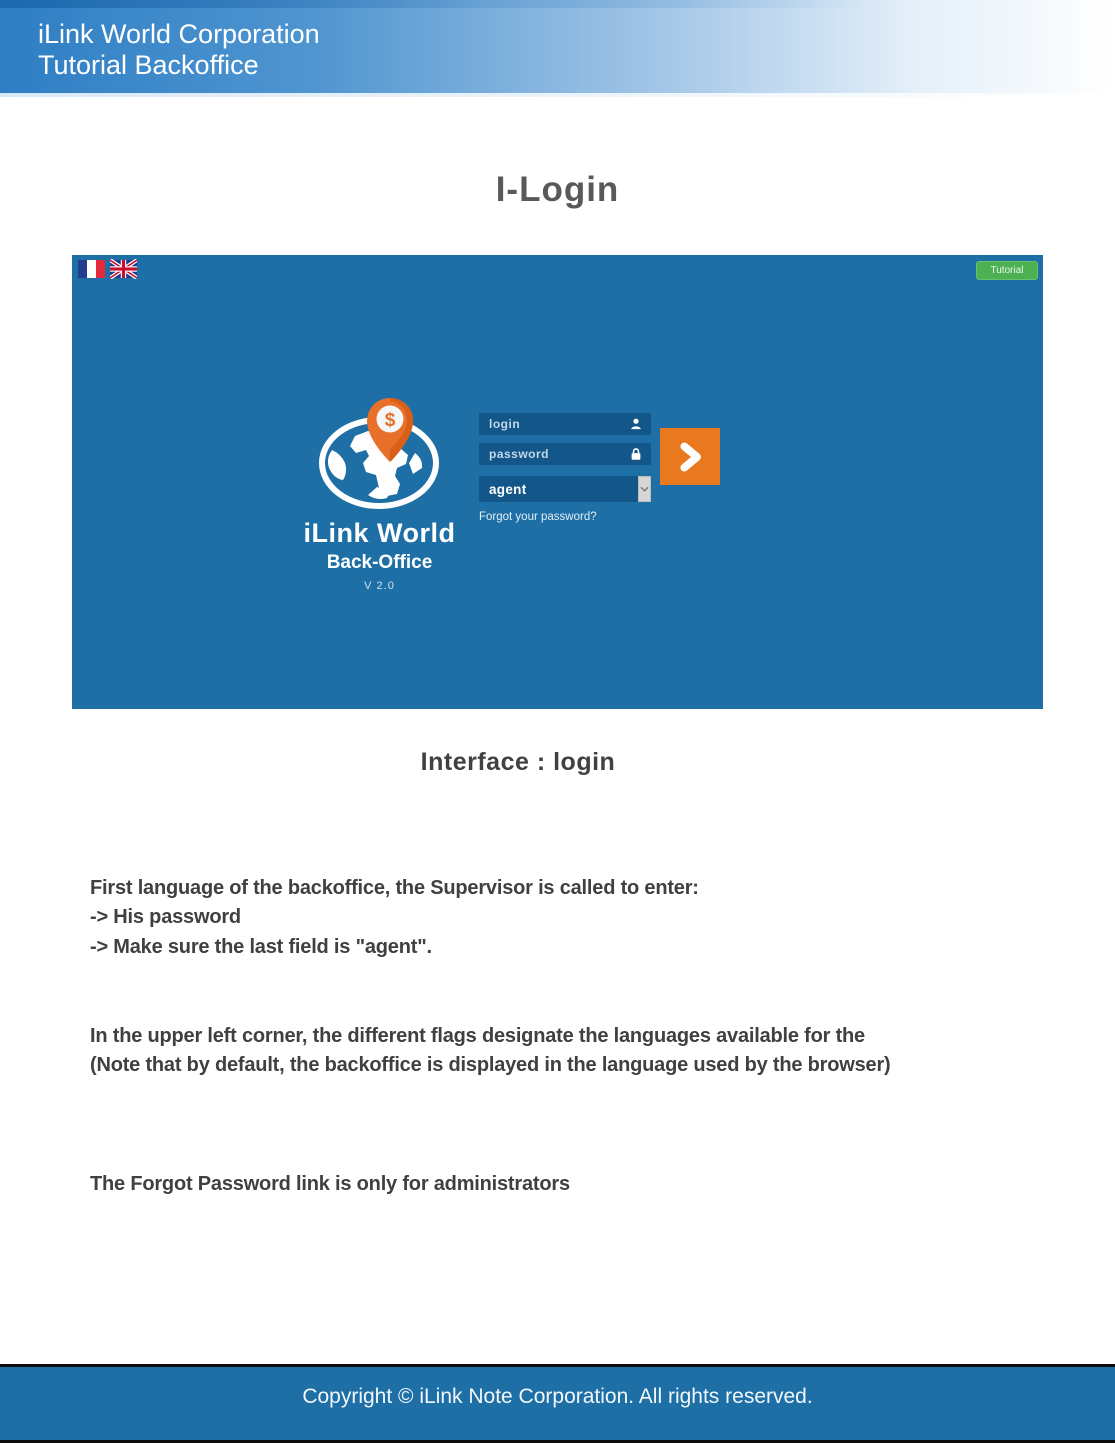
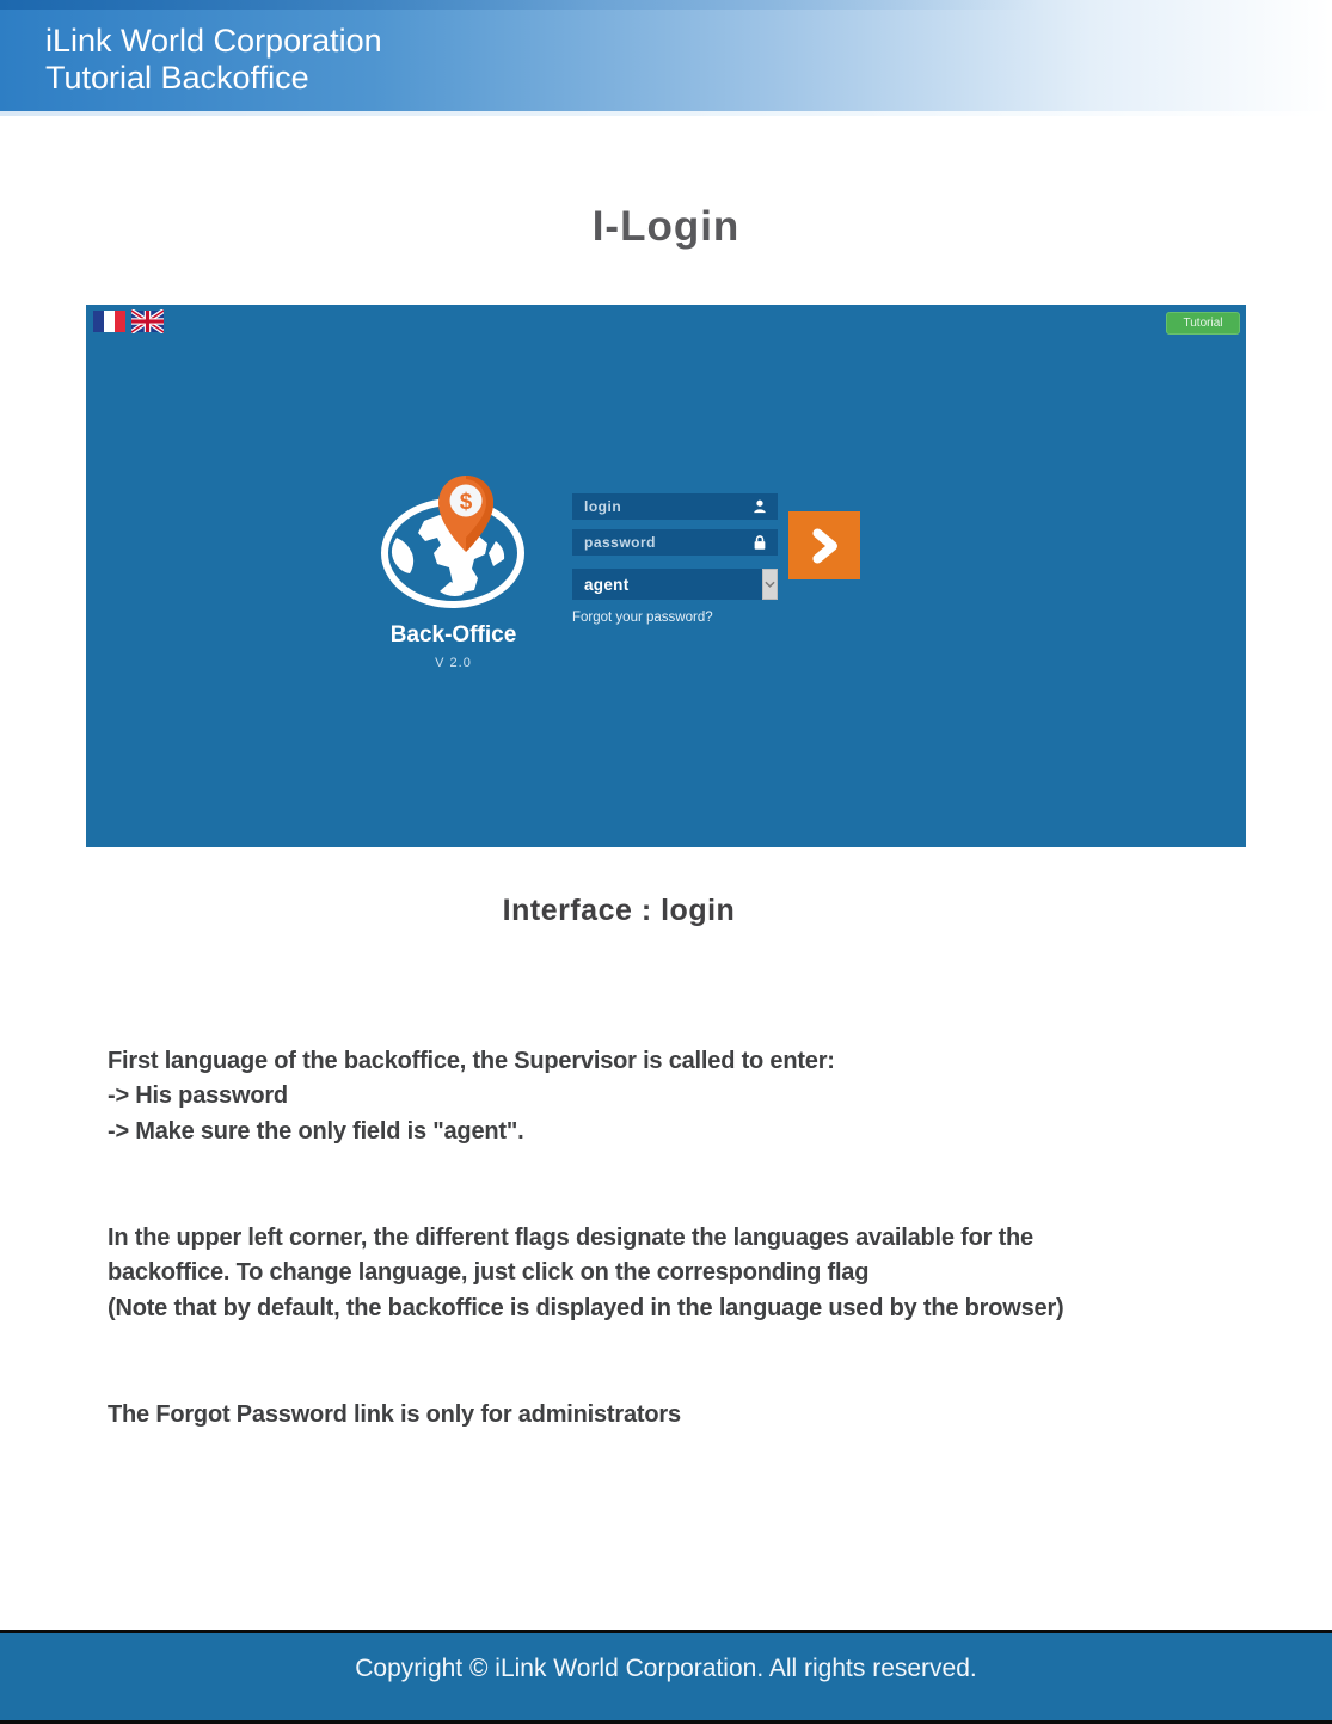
  iLink World Corporation
  Tutorial Backoffice
  I-Login
  Tutorial
  $
- iLink World
  Back-Office
  V 2.0
  login
  password
  agent
  Forgot your password?
  Interface : login
  First language of the backoffice, the Supervisor is called to enter:
  -> His password
- -> Make sure the last field is "agent".
+ -> Make sure the only field is "agent".
  In the upper left corner, the different flags designate the languages available for the
+ backoffice. To change language, just click on the corresponding flag
  (Note that by default, the backoffice is displayed in the language used by the browser)
  The Forgot Password link is only for administrators
- Copyright © iLink Note Corporation. All rights reserved.
+ Copyright © iLink World Corporation. All rights reserved.
